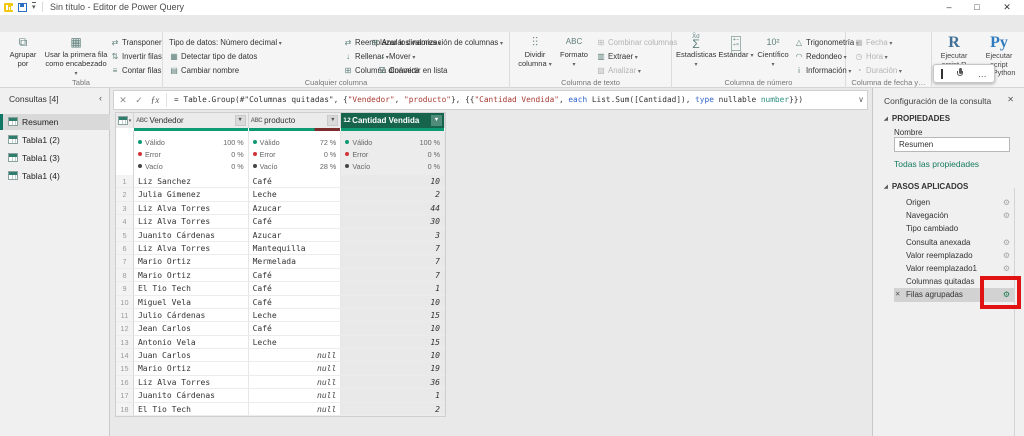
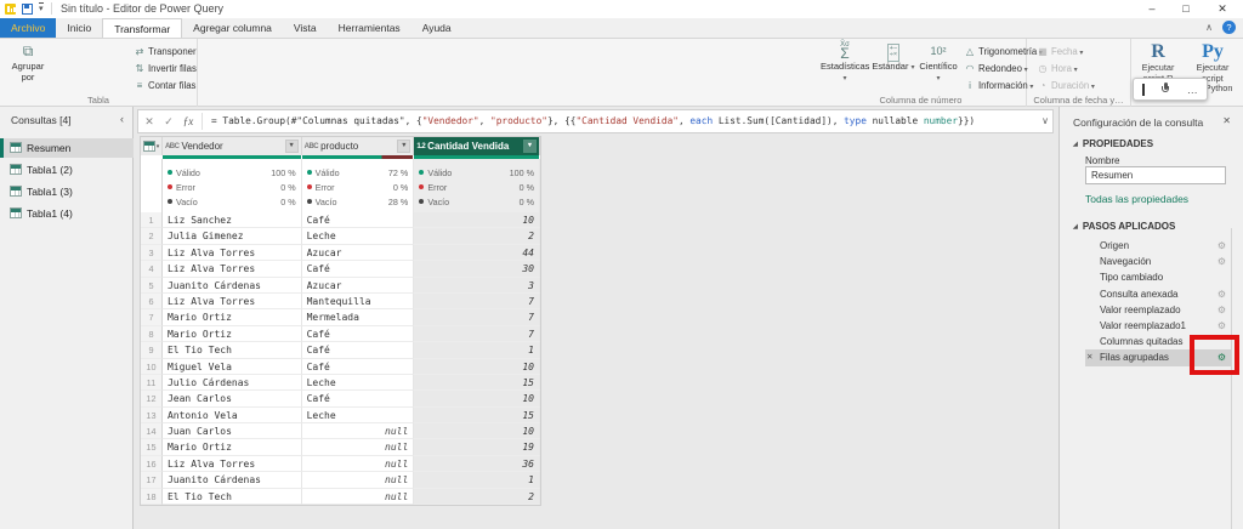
  Sin título - Editor de Power Query
  –
  □
  ✕
+ Archivo
+ Inicio
+ Transformar
+ Agregar columna
+ Vista
+ Herramientas
+ Ayuda
+ ∧
+ ?
  ⧉
  Agrupar por
- ▦
- Usar la primera fila como encabezado
  ⇄ Transponer
  ⇅ Invertir filas
  ≡ Contar filas
  Tabla
- Tipo de datos: Número decimal
- ▦ Detectar tipo de datos
- ▤ Cambiar nombre
- ⇄ Reemplazar los valores
- ↓ Rellenar
- ⊞ Columna dinámica
- ⊟ Anular dinamización de columnas
- ↔ Mover
- ☰ Convertir en lista
- Cualquier columna
- ⫶⫶
- Dividir columna
- ABC
- Formato
- ⊞ Combinar columnas
- ▥ Extraer
- ▧ Analizar
- Columna de texto
  Σ
  Estadísticas
  Estándar
  10²
  Científico
  △ Trigonometría
  ◠ Redondeo
  ℹ Información
  Columna de número
  ▦ Fecha
  ◷ Hora
  ◔ Duración
  Columna de fecha y…
  R
  Ejecutar
  Py
  Ejecutar cript
  Python
  …
  Consultas [4]
  ‹
  Resumen
  Tabla1 (2)
  Tabla1 (3)
  Tabla1 (4)
  ✕
  ✓
  ƒx
  = Table.Group(#"Columnas quitadas", {"Vendedor", "producto"}, {{"Cantidad Vendida", each List.Sum([Cantidad]), type nullable number}})
  ∨
  Vendedor
  producto
  Cantidad Vendida
  Válido
  100 %
  Error
  0 %
  Vacío
  0 %
  Válido
  72 %
  Error
  0 %
  Vacío
  28 %
  Válido
  100 %
  Error
  0 %
  Vacío
  0 %
  1
  Liz Sanchez
  Café
  10
  2
  Julia Gimenez
  Leche
  2
  3
  Liz Alva Torres
  Azucar
  44
  4
  Liz Alva Torres
  Café
  30
  5
  Juanito Cárdenas
  Azucar
  3
  6
  Liz Alva Torres
  Mantequilla
  7
  7
  Mario Ortiz
  Mermelada
  7
  8
  Mario Ortiz
  Café
  7
  9
  El Tio Tech
  Café
  1
  10
  Miguel Vela
  Café
  10
  11
  Julio Cárdenas
  Leche
  15
  12
  Jean Carlos
  Café
  10
  13
  Antonio Vela
  Leche
  15
  14
  Juan Carlos
  null
  10
  15
  Mario Ortiz
  null
  19
  16
  Liz Alva Torres
  null
  36
  17
  Juanito Cárdenas
  null
  1
  18
  El Tio Tech
  null
  2
  Configuración de la consulta
  ✕
  PROPIEDADES
  Nombre
  Resumen
  Todas las propiedades
  PASOS APLICADOS
  Origen
  ⚙
  Navegación
  ⚙
  Tipo cambiado
  Consulta anexada
  ⚙
  Valor reemplazado
  ⚙
  Valor reemplazado1
  ⚙
  Columnas quitadas
  Filas agrupadas
  ⚙
